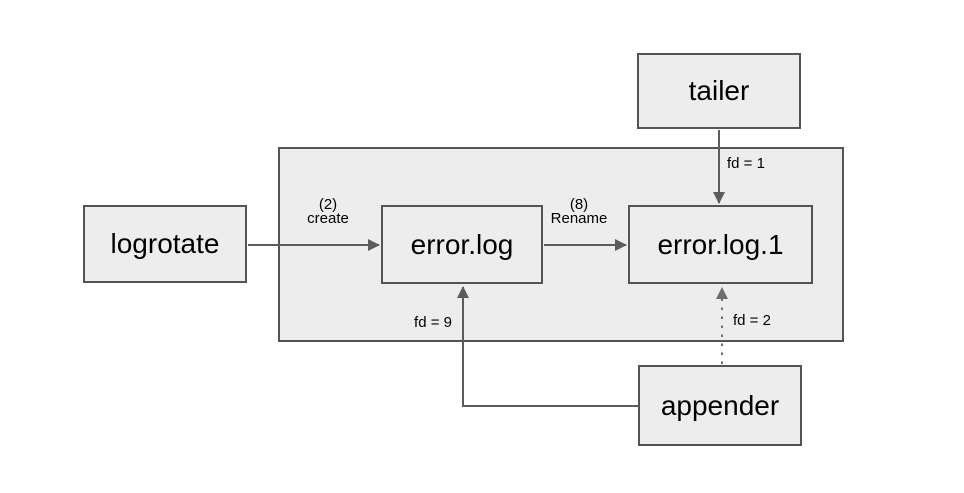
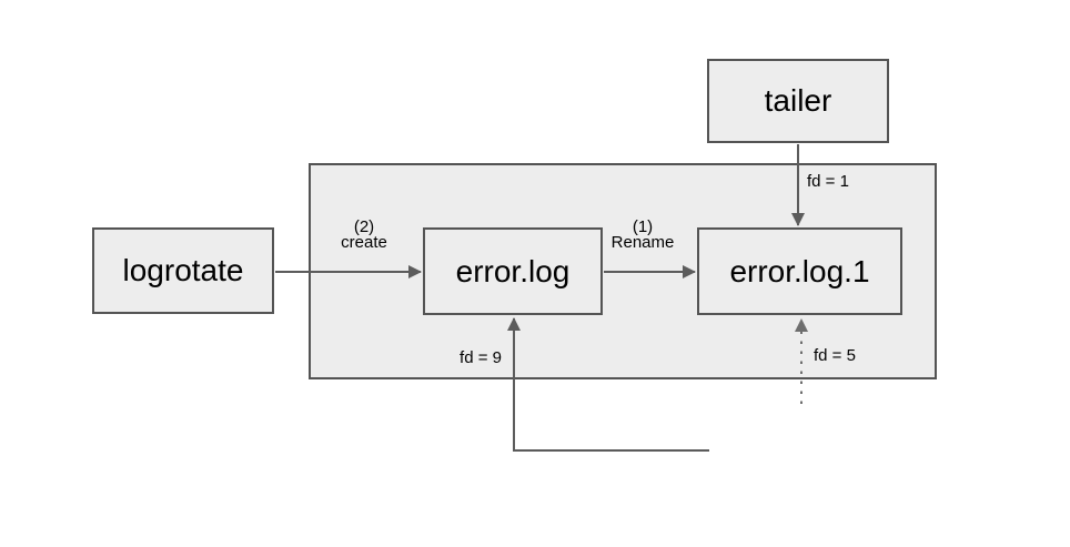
  tailer
  logrotate
  error.log
  error.log.1
- appender
  fd = 1
- fd = 2
+ fd = 5
  fd = 9
  (2)
  create
- (8)
+ (1)
  Rename
